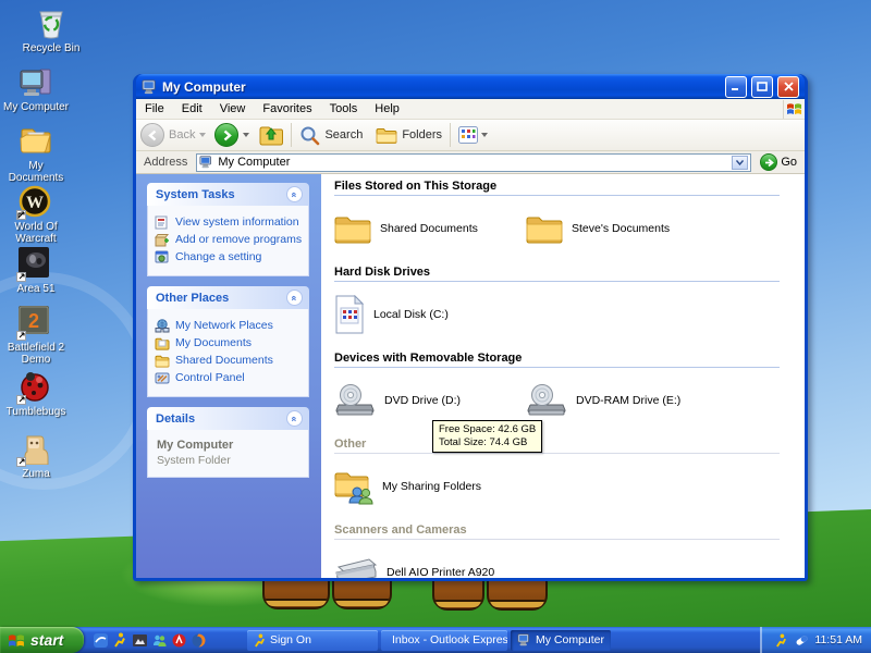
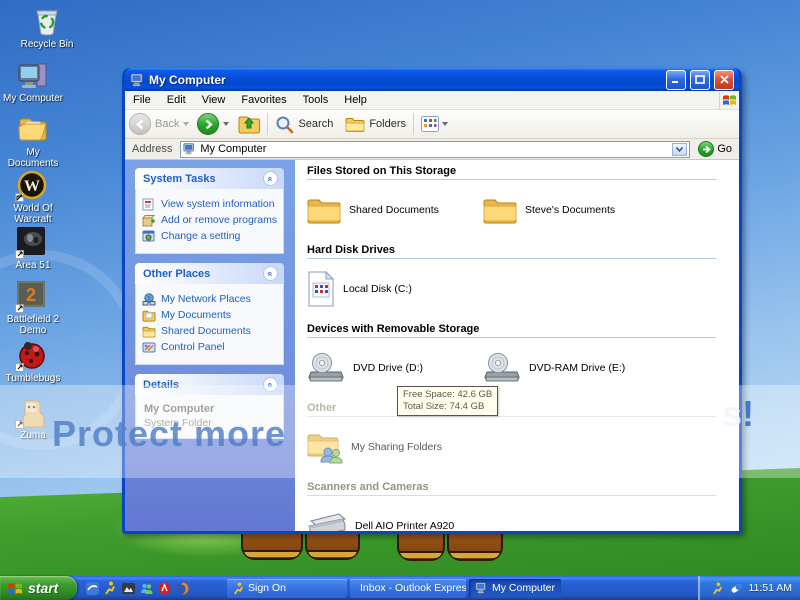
  Recycle Bin
  My Computer
  My Documents
  W
  World Of Warcraft
  Area 51
  2
  Battlefield 2 Demo
  Tumblebugs
  Zuma
  My Computer
  File
  Edit
  View
  Favorites
  Tools
  Help
  Back
  Search
  Folders
  Address
  My Computer
  Go
  System Tasks
  View system information
  Add or remove programs
  Change a setting
  Other Places
  My Network Places
  My Documents
  Shared Documents
  Control Panel
  Details
  My Computer
  System Folder
  Files Stored on This Storage
  Shared Documents
  Steve's Documents
  Hard Disk Drives
  Local Disk (C:)
  Devices with Removable Storage
  DVD Drive (D:)
  DVD-RAM Drive (E:)
  Other
  My Sharing Folders
  Scanners and Cameras
  Dell AIO Printer A920
  Free Space: 42.6 GB
  Total Size: 74.4 GB
+ Protect more
+ s!
  start
  Sign On
  Inbox - Outlook Expres
  My Computer
  11:51 AM
